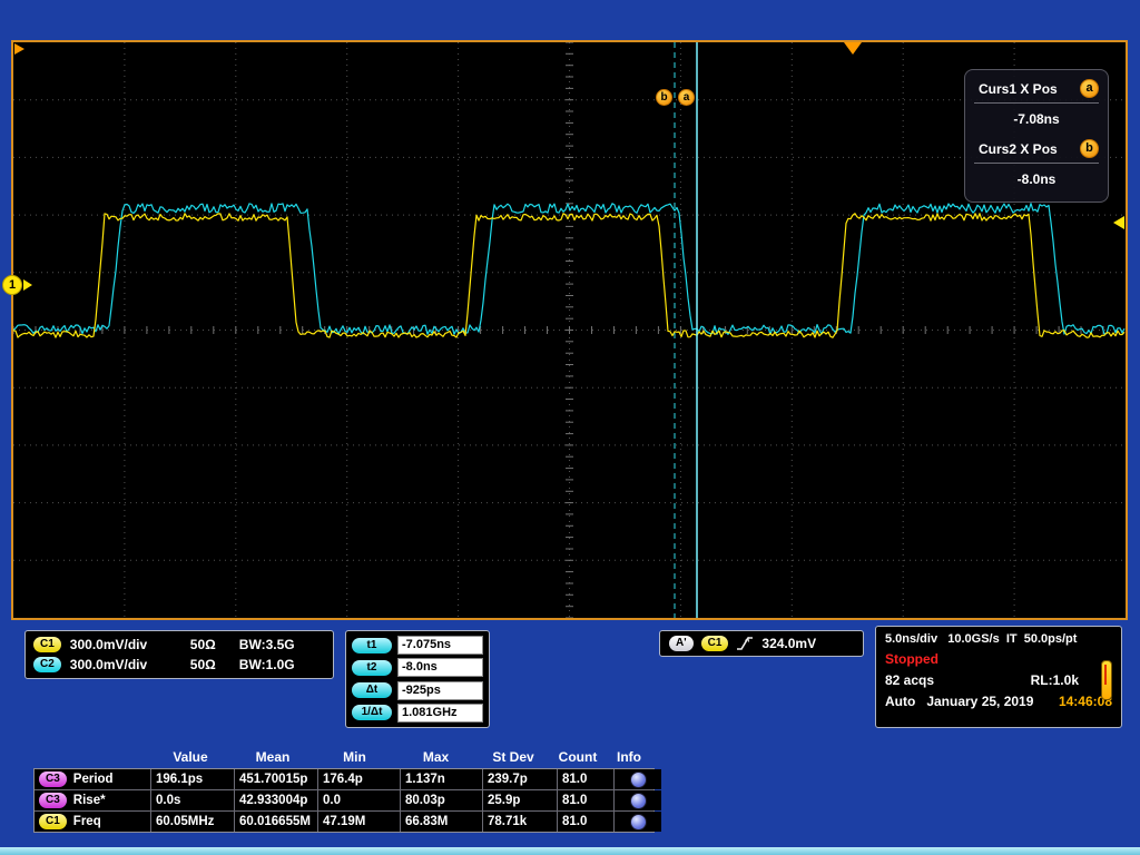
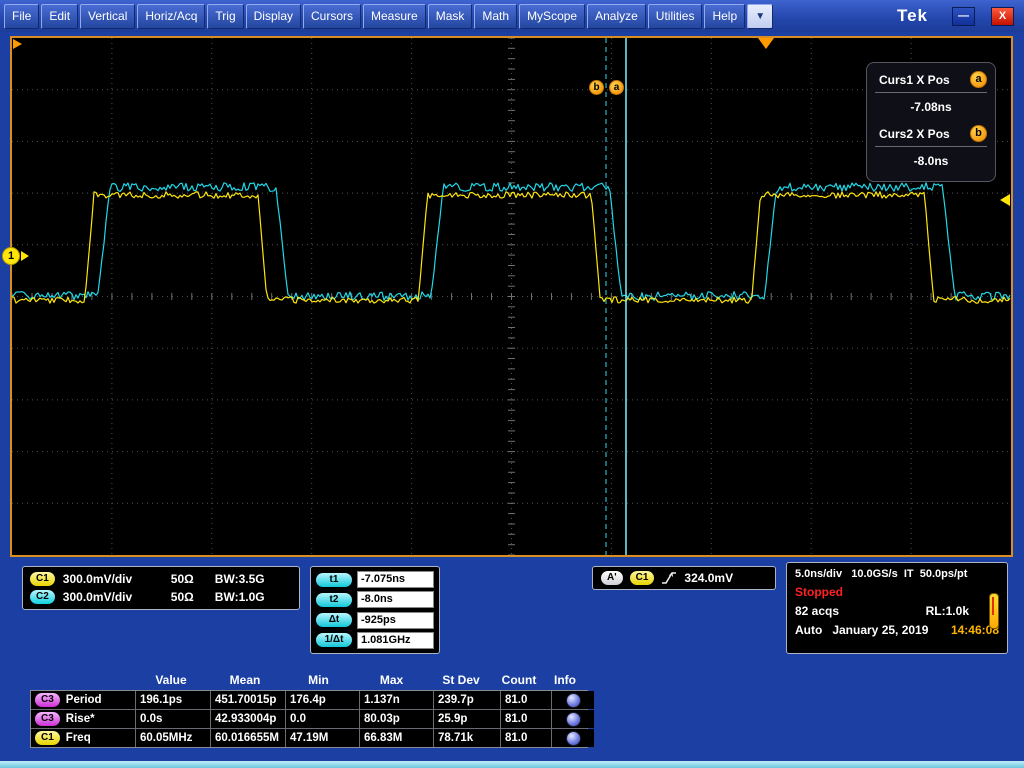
+ File
+ Edit
+ Vertical
+ Horiz/Acq
+ Trig
+ Display
+ Cursors
+ Measure
+ Mask
+ Math
+ MyScope
+ Analyze
+ Utilities
+ Help
+ ▼
+ Tek
+ —
+ X
  b
  a
  Curs1 X Pos
  a
  -7.08ns
  Curs2 X Pos
  b
  -8.0ns
  1
  C1
  300.0mV/div
  50Ω
  BW:3.5G
  C2
  300.0mV/div
  50Ω
  BW:1.0G
  t1
  -7.075ns
  t2
  -8.0ns
  Δt
  -925ps
  1/Δt
  1.081GHz
  A'
  C1
  324.0mV
  5.0ns/div 10.0GS/s IT 50.0ps/pt
  Stopped
  82 acqs
  RL:1.0k
  Auto
  January 25, 2019
  14:46:08
  Value
  Mean
  Min
  Max
  St Dev
  Count
  Info
  C3
  Period
  196.1ps
  451.70015p
  176.4p
  1.137n
  239.7p
  81.0
  C3
  Rise*
  0.0s
  42.933004p
  0.0
  80.03p
  25.9p
  81.0
  C1
  Freq
  60.05MHz
  60.016655M
  47.19M
  66.83M
  78.71k
  81.0
